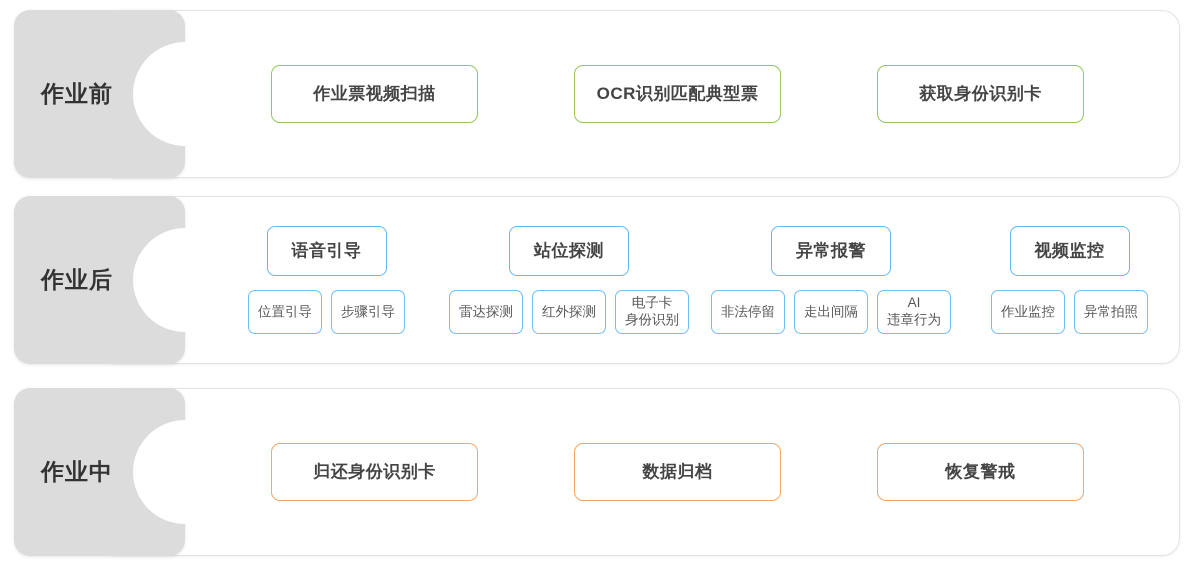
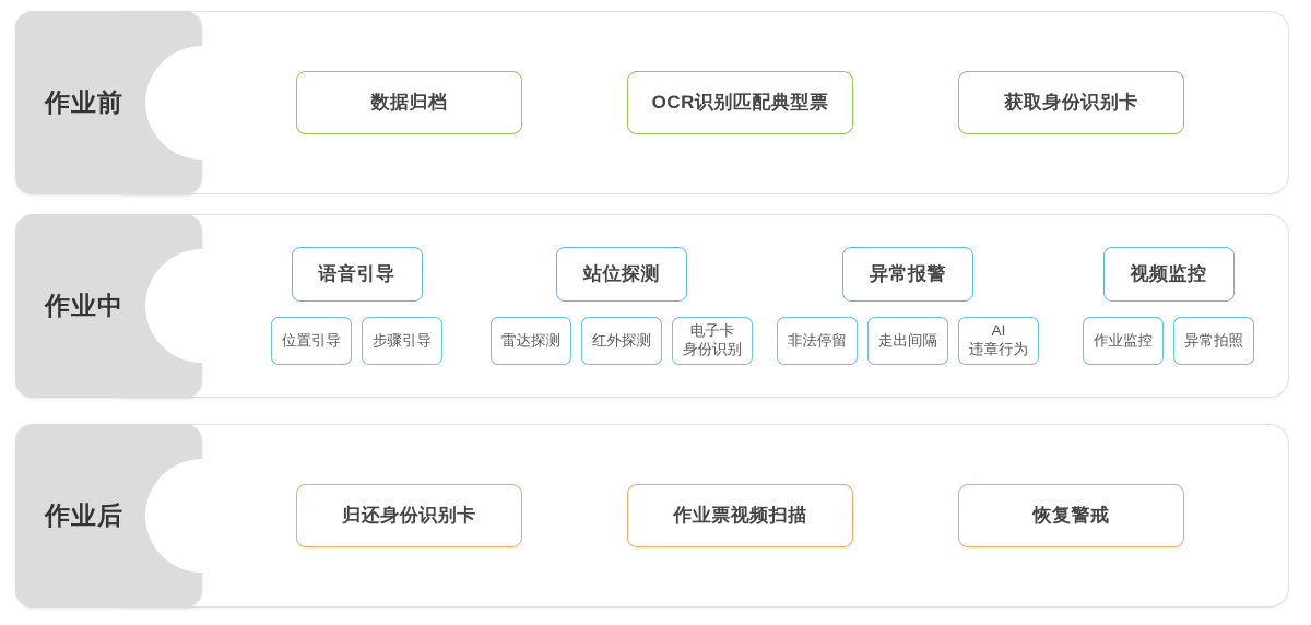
  作业前
- 作业票视频扫描
+ 数据归档
  OCR识别匹配典型票
  获取身份识别卡
- 作业后
+ 作业中
  语音引导
  位置引导
  步骤引导
  站位探测
  雷达探测
  红外探测
  电子卡
  身份识别
  异常报警
  非法停留
  走出间隔
  AI
  违章行为
  视频监控
  作业监控
  异常拍照
- 作业中
+ 作业后
  归还身份识别卡
- 数据归档
+ 作业票视频扫描
  恢复警戒
